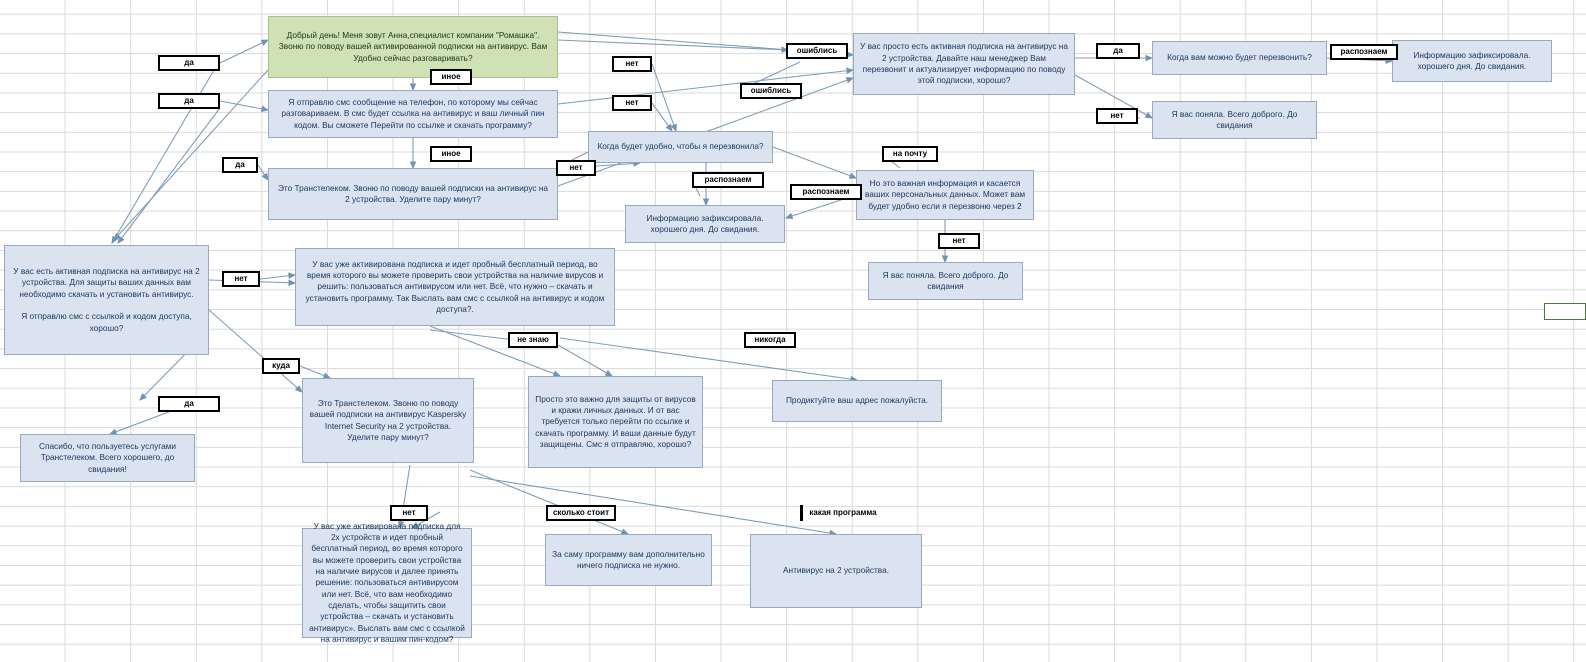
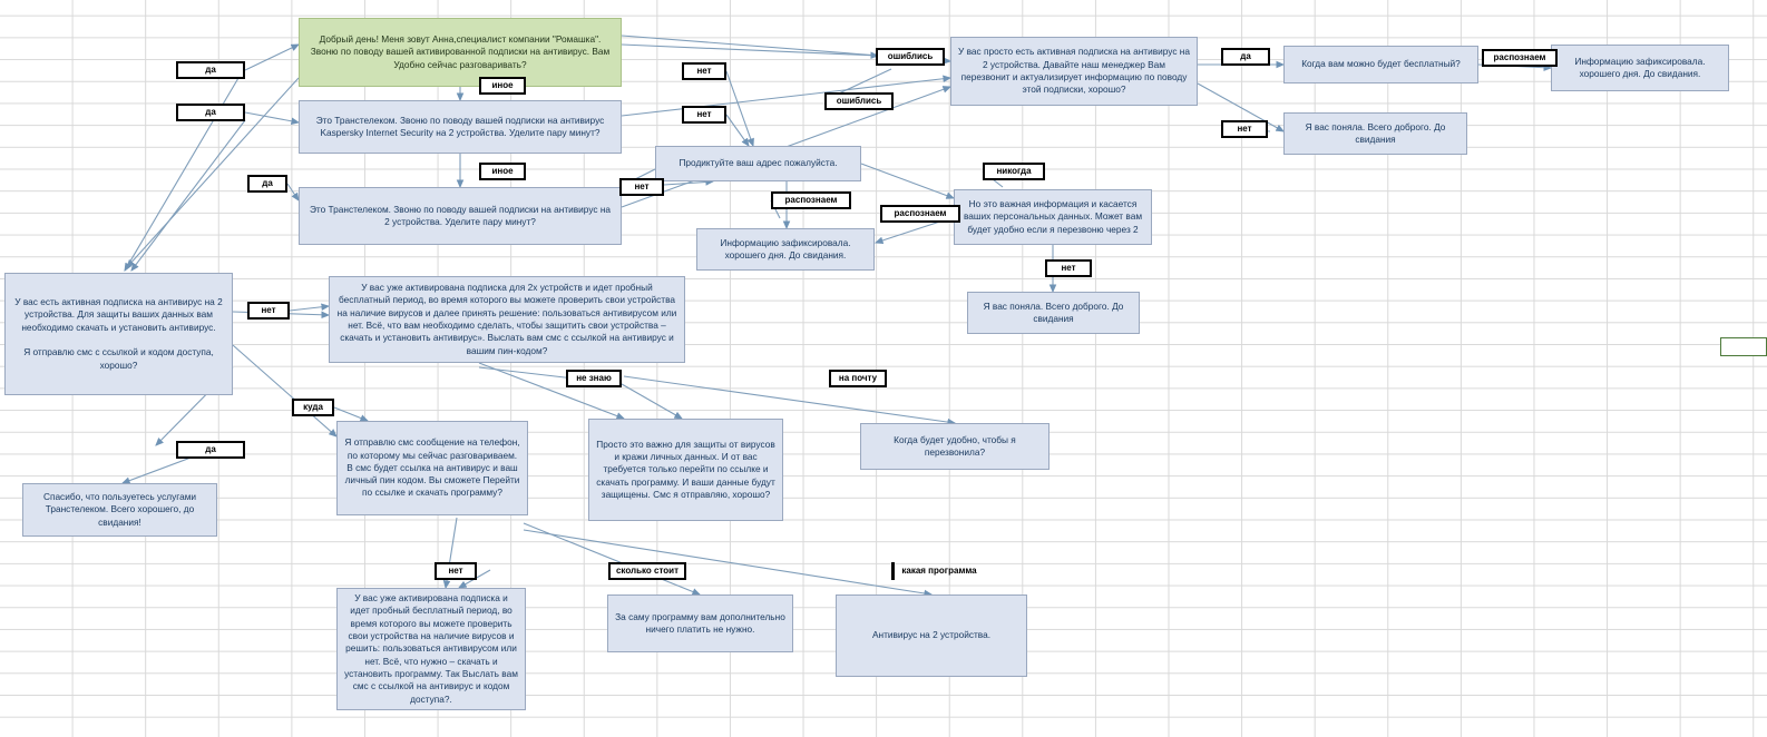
  Добрый день! Меня зовут Анна,специалист компании "Ромашка". Звоню по поводу вашей активированной подписки на антивирус. Вам Удобно сейчас разговаривать?
- Я отправлю смс сообщение на телефон, по которому мы сейчас разговариваем. В смс будет ссылка на антивирус и ваш личный пин кодом. Вы сможете Перейти по ссылке и скачать программу?
+ Это Транстелеком. Звоню по поводу вашей подписки на антивирус Kaspersky Internet Security на 2 устройства. Уделите пару минут?
  Это Транстелеком. Звоню по поводу вашей подписки на антивирус на 2 устройства. Уделите пару минут?
- Когда будет удобно, чтобы я перезвонила?
+ Продиктуйте ваш адрес пожалуйста.
  Информацию зафиксировала. хорошего дня. До свидания.
  У вас просто есть активная подписка на антивирус на 2 устройства. Давайте наш менеджер Вам перезвонит и актуализирует информацию по поводу этой подписки, хорошо?
- Когда вам можно будет перезвонить?
+ Когда вам можно будет бесплатный?
  Я вас поняла. Всего доброго. До свидания
  Информацию зафиксировала. хорошего дня. До свидания.
  Но это важная информация и касается ваших персональных данных. Может вам будет удобно если я перезвоню через 2
  Я вас поняла. Всего доброго. До свидания
  У вас есть активная подписка на антивирус на 2 устройства. Для защиты ваших данных вам необходимо скачать и установить антивирус.
  Я отправлю смс с ссылкой и кодом доступа, хорошо?
- У вас уже активирована подписка и идет пробный бесплатный период, во время которого вы можете проверить свои устройства на наличие вирусов и решить: пользоваться антивирусом или нет. Всё, что нужно – скачать и установить программу. Так Выслать вам смс с ссылкой на антивирус и кодом доступа?.
+ У вас уже активирована подписка для 2х устройств и идет пробный бесплатный период, во время которого вы можете проверить свои устройства на наличие вирусов и далее принять решение: пользоваться антивирусом или нет. Всё, что вам необходимо сделать, чтобы защитить свои устройства – скачать и установить антивирус». Выслать вам смс с ссылкой на антивирус и вашим пин-кодом?
  Спасибо, что пользуетесь услугами Транстелеком. Всего хорошего, до свидания!
- Это Транстелеком. Звоню по поводу вашей подписки на антивирус Kaspersky Internet Security на 2 устройства. Уделите пару минут?
+ Я отправлю смс сообщение на телефон, по которому мы сейчас разговариваем. В смс будет ссылка на антивирус и ваш личный пин кодом. Вы сможете Перейти по ссылке и скачать программу?
  Просто это важно для защиты от вирусов и кражи личных данных. И от вас требуется только перейти по ссылке и скачать программу. И ваши данные будут защищены. Смс я отправляю, хорошо?
- Продиктуйте ваш адрес пожалуйста.
+ Когда будет удобно, чтобы я перезвонила?
- У вас уже активирована подписка для 2х устройств и идет пробный бесплатный период, во время которого вы можете проверить свои устройства на наличие вирусов и далее принять решение: пользоваться антивирусом или нет. Всё, что вам необходимо сделать, чтобы защитить свои устройства – скачать и установить антивирус». Выслать вам смс с ссылкой на антивирус и вашим пин-кодом?
+ У вас уже активирована подписка и идет пробный бесплатный период, во время которого вы можете проверить свои устройства на наличие вирусов и решить: пользоваться антивирусом или нет. Всё, что нужно – скачать и установить программу. Так Выслать вам смс с ссылкой на антивирус и кодом доступа?.
- За саму программу вам дополнительно ничего подписка не нужно.
+ За саму программу вам дополнительно ничего платить не нужно.
  Антивирус на 2 устройства.
  да
  да
  иное
  иное
  да
  нет
  нет
  нет
  ошиблись
  ошиблись
  распознаем
  распознаем
- на почту
+ никогда
  да
  нет
  распознаем
  нет
  нет
  не знаю
- никогда
+ на почту
  куда
  да
  нет
  сколько стоит
  какая программа
